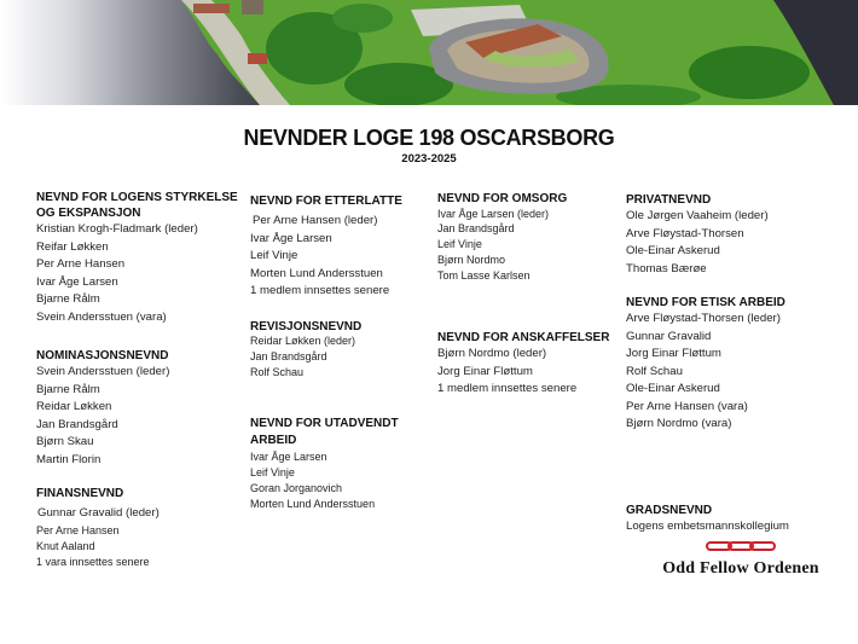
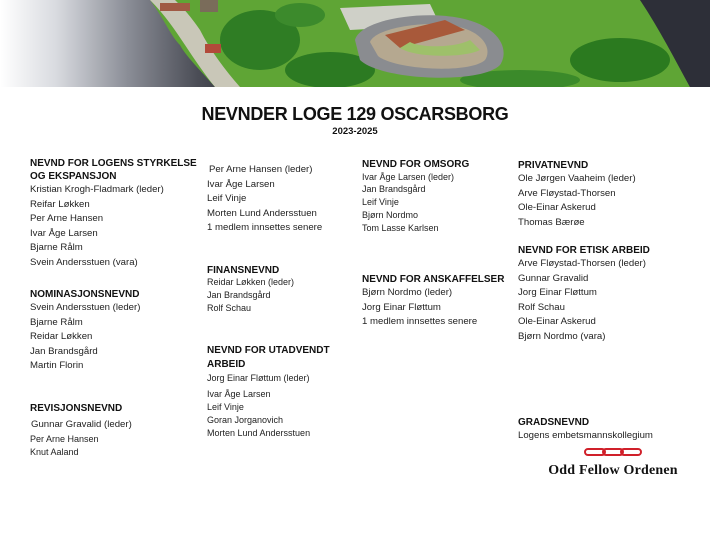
- NEVNDER LOGE 198 OSCARSBORG
+ NEVNDER LOGE 129 OSCARSBORG
  2023-2025
  NEVND FOR LOGENS STYRKELSE OG EKSPANSJON
  Kristian Krogh-Fladmark (leder)
  Reifar Løkken
  Per Arne Hansen
  Ivar Åge Larsen
  Bjarne Rålm
  Svein Andersstuen (vara)
  NOMINASJONSNEVND
  Svein Andersstuen (leder)
  Bjarne Rålm
  Reidar Løkken
  Jan Brandsgård
- Bjørn Skau
  Martin Florin
- FINANSNEVND
+ REVISJONSNEVND
  Gunnar Gravalid (leder)
  Per Arne Hansen
  Knut Aaland
- 1 vara innsettes senere
- NEVND FOR ETTERLATTE
  Per Arne Hansen (leder)
  Ivar Åge Larsen
  Leif Vinje
  Morten Lund Andersstuen
  1 medlem innsettes senere
- REVISJONSNEVND
+ FINANSNEVND
  Reidar Løkken (leder)
  Jan Brandsgård
  Rolf Schau
  NEVND FOR UTADVENDT ARBEID
+ Jorg Einar Fløttum (leder)
  Ivar Åge Larsen
  Leif Vinje
  Goran Jorganovich
  Morten Lund Andersstuen
  NEVND FOR OMSORG
  Ivar Åge Larsen (leder)
  Jan Brandsgård
  Leif Vinje
  Bjørn Nordmo
  Tom Lasse Karlsen
  NEVND FOR ANSKAFFELSER
  Bjørn Nordmo (leder)
  Jorg Einar Fløttum
  1 medlem innsettes senere
  PRIVATNEVND
  Ole Jørgen Vaaheim (leder)
  Arve Fløystad-Thorsen
  Ole-Einar Askerud
  Thomas Bærøe
  NEVND FOR ETISK ARBEID
  Arve Fløystad-Thorsen (leder)
  Gunnar Gravalid
  Jorg Einar Fløttum
  Rolf Schau
  Ole-Einar Askerud
- Per Arne Hansen (vara)
  Bjørn Nordmo (vara)
  GRADSNEVND
  Logens embetsmannskollegium
  Odd Fellow Ordenen
